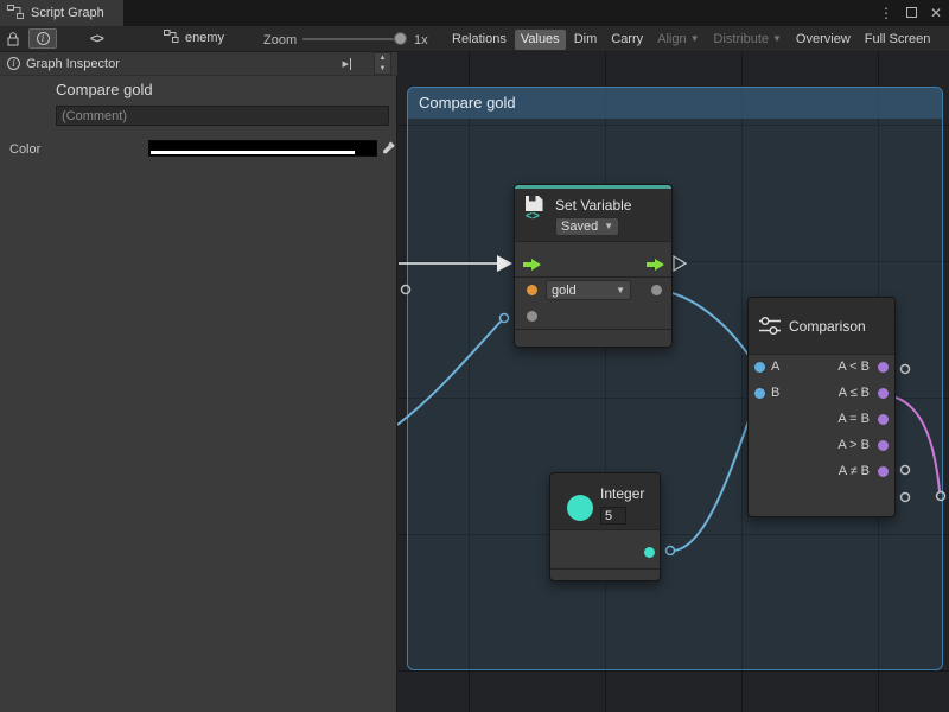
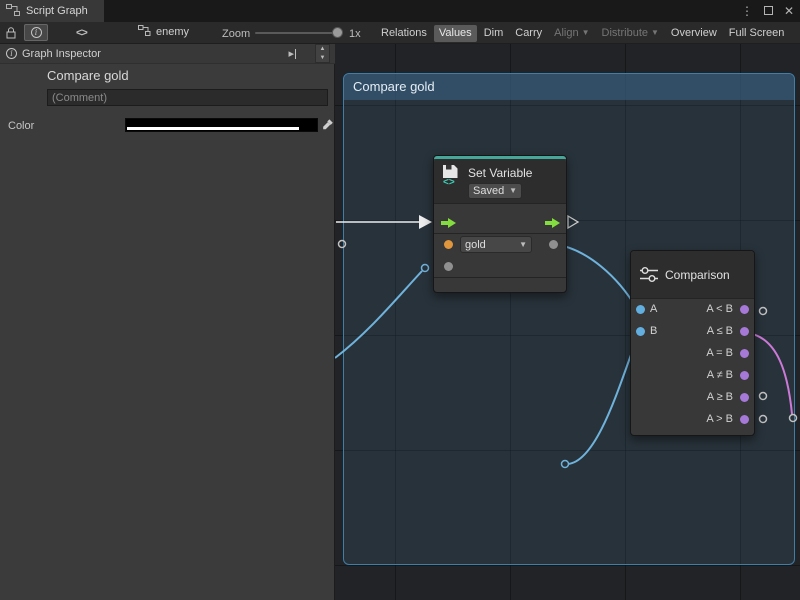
  Script Graph
  ⋮
  ✕
  i
  <>
  enemy
  Zoom
  1x
  Relations
  Values
  Dim
  Carry
  Align
  ▼
  Distribute
  ▼
  Overview
  Full Screen
  i
  Graph Inspector
  ▸
  Compare gold
  (Comment)
  Color
  Compare gold
  <>
  Set Variable
  Saved
  ▼
  gold
  ▼
  Comparison
  A
  A < B
  B
  A ≤ B
  A = B
- A > B
+ A ≠ B
+ A ≥ B
- A ≠ B
+ A > B
- Integer
- 5
